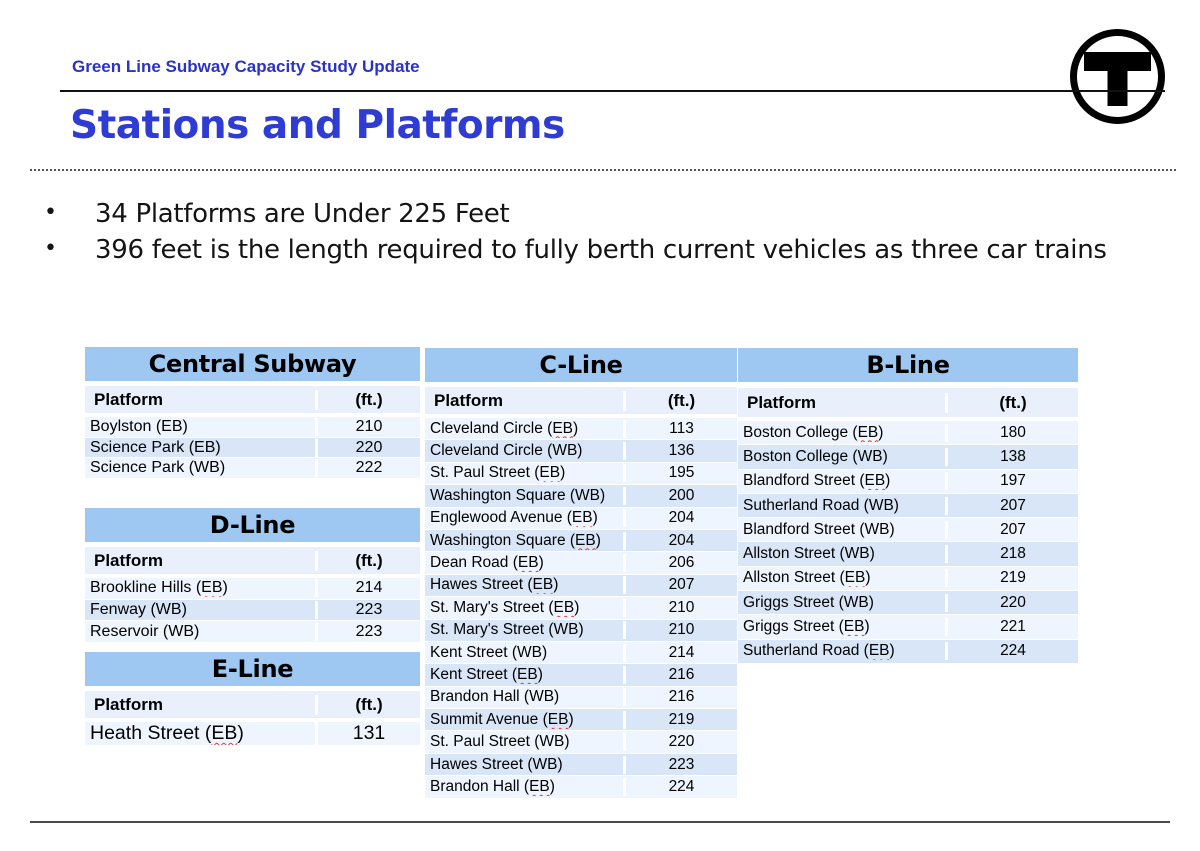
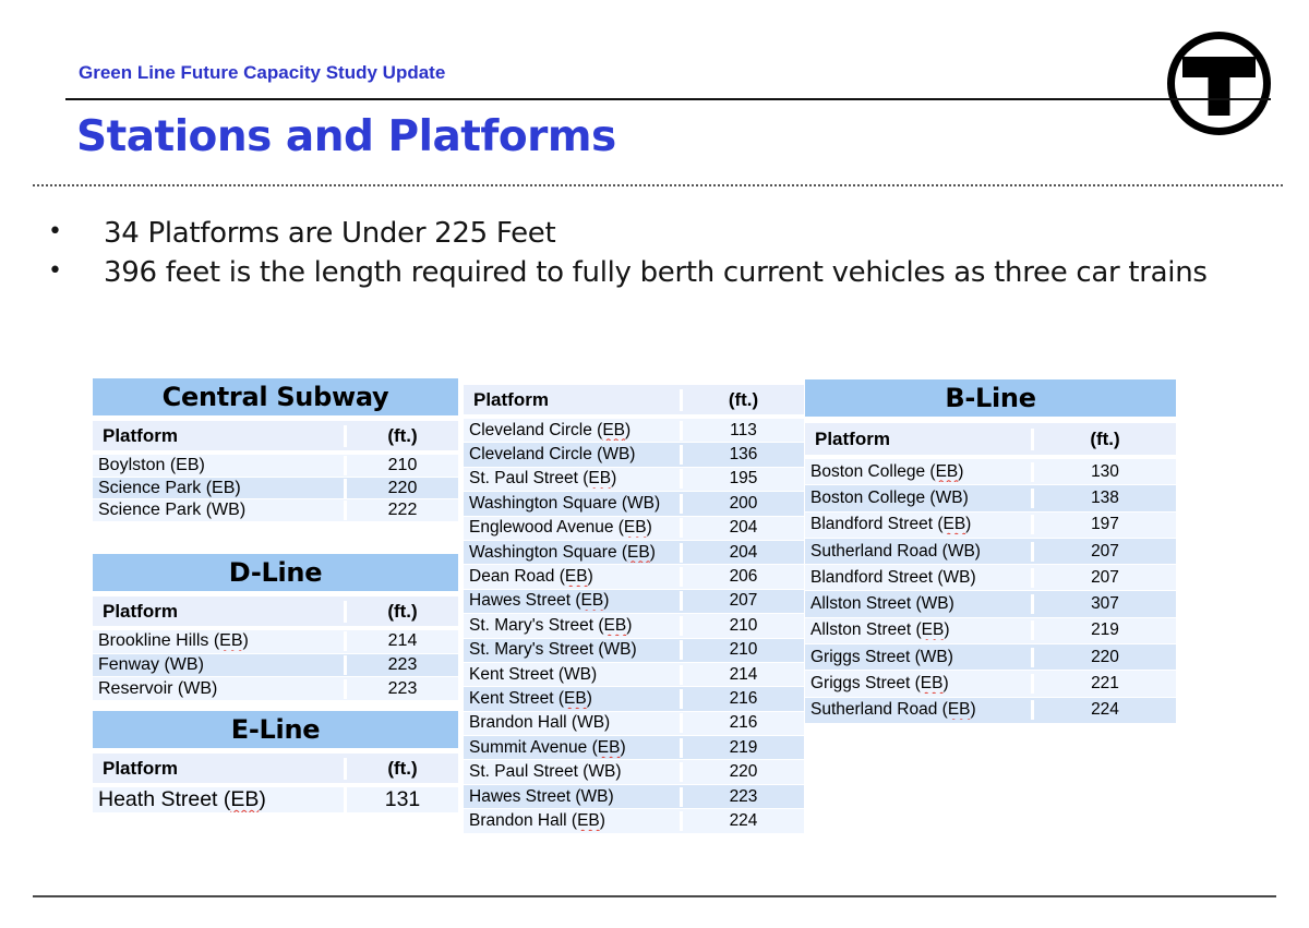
- Green Line Subway Capacity Study Update
+ Green Line Future Capacity Study Update
  Stations and Platforms
  34 Platforms are Under 225 Feet
  396 feet is the length required to fully berth current vehicles as three car trains
  Central Subway
  Platform
  (ft.)
  Boylston (EB)
  210
  Science Park (EB)
  220
  Science Park (WB)
  222
- C-Line
  Platform
  (ft.)
  Cleveland Circle (EB)
  113
  Cleveland Circle (WB)
  136
  St. Paul Street (EB)
  195
  Washington Square (WB)
  200
  Englewood Avenue (EB)
  204
  Washington Square (EB)
  204
  Dean Road (EB)
  206
  Hawes Street (EB)
  207
  St. Mary's Street (EB)
  210
  St. Mary's Street (WB)
  210
  Kent Street (WB)
  214
  Kent Street (EB)
  216
  Brandon Hall (WB)
  216
  Summit Avenue (EB)
  219
  St. Paul Street (WB)
  220
  Hawes Street (WB)
  223
  Brandon Hall (EB)
  224
  B-Line
  Platform
  (ft.)
  Boston College (EB)
- 180
+ 130
  Boston College (WB)
  138
  Blandford Street (EB)
  197
  Sutherland Road (WB)
  207
  Blandford Street (WB)
  207
  Allston Street (WB)
- 218
+ 307
  Allston Street (EB)
  219
  Griggs Street (WB)
  220
  Griggs Street (EB)
  221
  Sutherland Road (EB)
  224
  D-Line
  Platform
  (ft.)
  Brookline Hills (EB)
  214
  Fenway (WB)
  223
  Reservoir (WB)
  223
  E-Line
  Platform
  (ft.)
  Heath Street (EB)
  131
